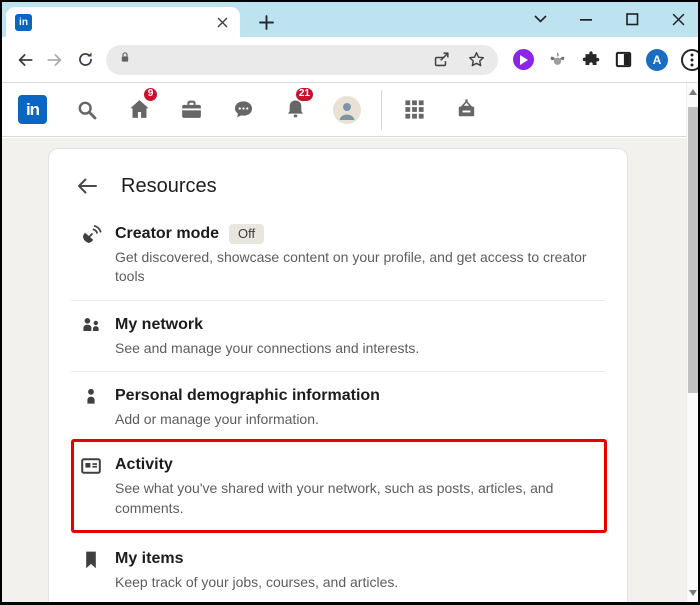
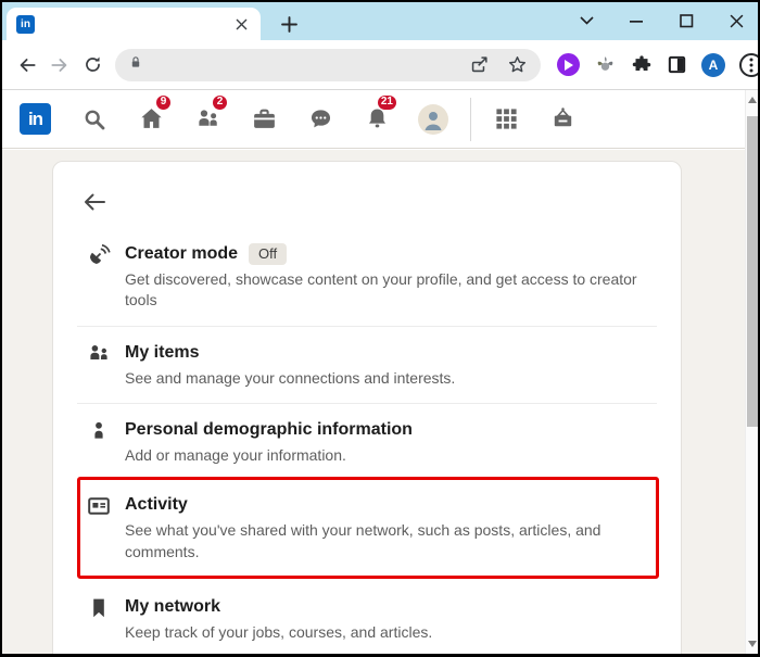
  in
  A
  in
  9
+ 2
  21
- Resources
  Creator mode
  Off
  Get discovered, showcase content on your profile, and get access to creator tools
- My network
+ My items
  See and manage your connections and interests.
  Personal demographic information
  Add or manage your information.
  Activity
  See what you've shared with your network, such as posts, articles, and comments.
- My items
+ My network
  Keep track of your jobs, courses, and articles.
